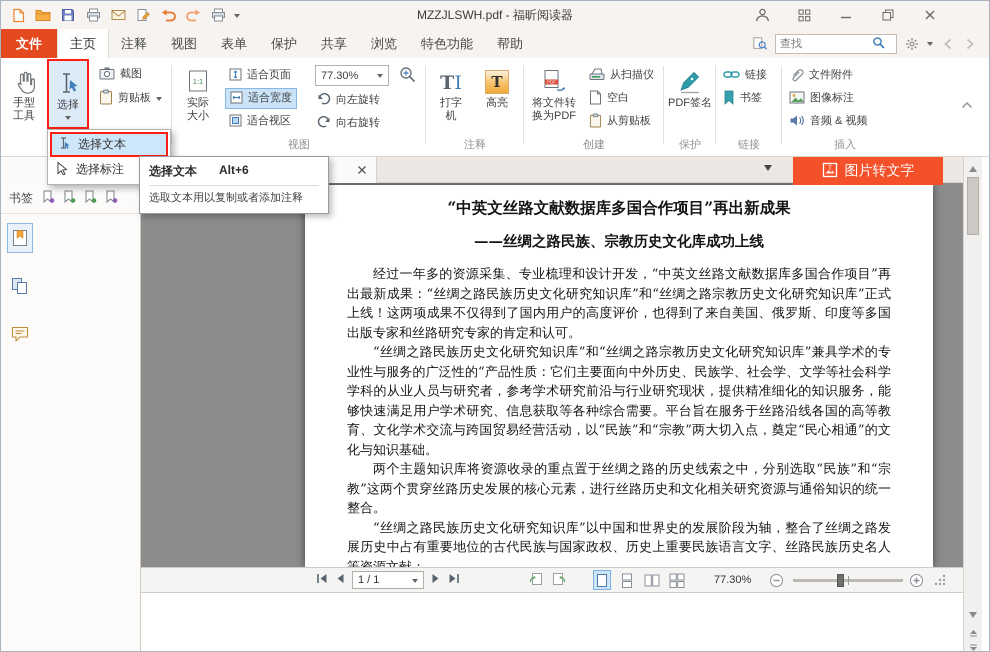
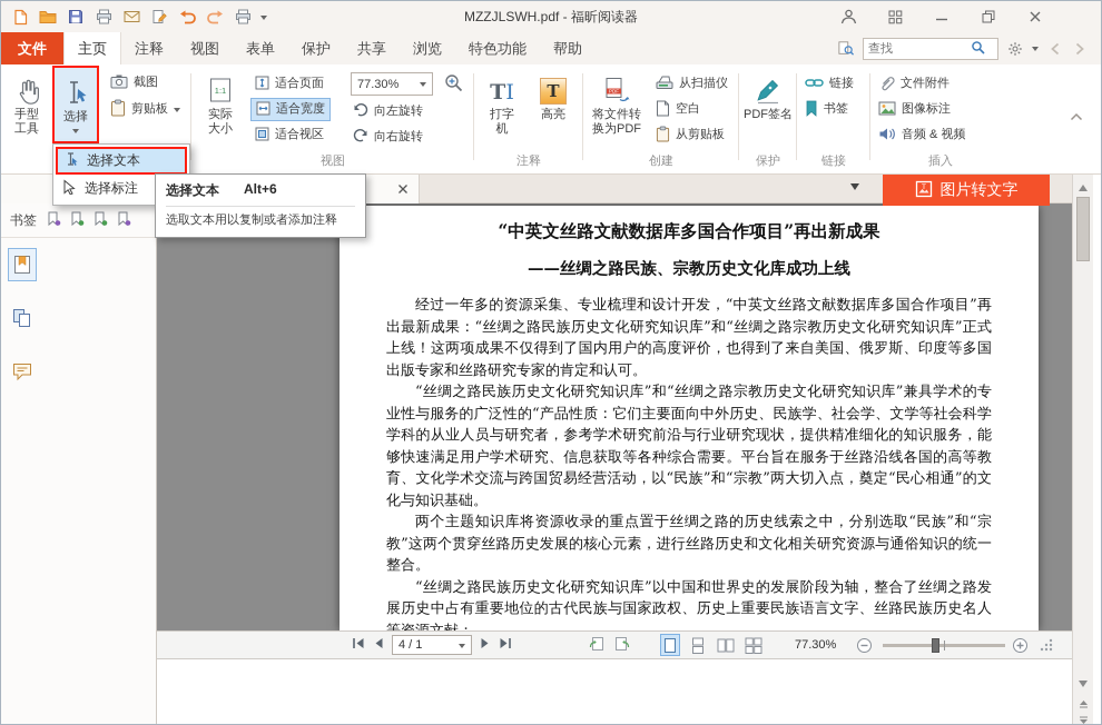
  MZZJLSWH.pdf - 福昕阅读器
  文件
  主页
  注释
  视图
  表单
  保护
  共享
  浏览
  特色功能
  帮助
  查找
  手型工具
  选择
  截图
  剪贴板
  1:1
  实际大小
  适合页面
  适合宽度
  适合视区
  77.30%
  向左旋转
  向右旋转
  视图
  T
  I
  打字机
  T
  高亮
  注释
  将文件转换为PDF
  从扫描仪
  空白
  从剪贴板
  创建
  PDF签名
  保护
  链接
  书签
  链接
  文件附件
  图像标注
  音频 & 视频
  插入
  图片转文字
  书签
  “中英文丝路文献数据库多国合作项目”再出新成果
  ——丝绸之路民族、宗教历史文化库成功上线
  经过一年多的资源采集、专业梳理和设计开发，“中英文丝路文献数据库多国合作项目”再出最新成果：“丝绸之路民族历史文化研究知识库”和“丝绸之路宗教历史文化研究知识库”正式上线！这两项成果不仅得到了国内用户的高度评价，也得到了来自美国、俄罗斯、印度等多国出版专家和丝路研究专家的肯定和认可。
  “丝绸之路民族历史文化研究知识库”和“丝绸之路宗教历史文化研究知识库”兼具学术的专业性与服务的广泛性的“产品性质：它们主要面向中外历史、民族学、社会学、文学等社会科学学科的从业人员与研究者，参考学术研究前沿与行业研究现状，提供精准细化的知识服务，能够快速满足用户学术研究、信息获取等各种综合需要。平台旨在服务于丝路沿线各国的高等教育、文化学术交流与跨国贸易经营活动，以“民族”和“宗教”两大切入点，奠定“民心相通”的文化与知识基础。
  两个主题知识库将资源收录的重点置于丝绸之路的历史线索之中，分别选取“民族”和“宗教”这两个贯穿丝路历史发展的核心元素，进行丝路历史和文化相关研究资源与通俗知识的统一整合。
  “丝绸之路民族历史文化研究知识库”以中国和世界史的发展阶段为轴，整合了丝绸之路发展历史中占有重要地位的古代民族与国家政权、历史上重要民族语言文字、丝路民族历史名人
- 1 / 1
+ 4 / 1
  77.30%
  选择文本
  选择标注
  选择文本
  Alt+6
  选取文本用以复制或者添加注释
